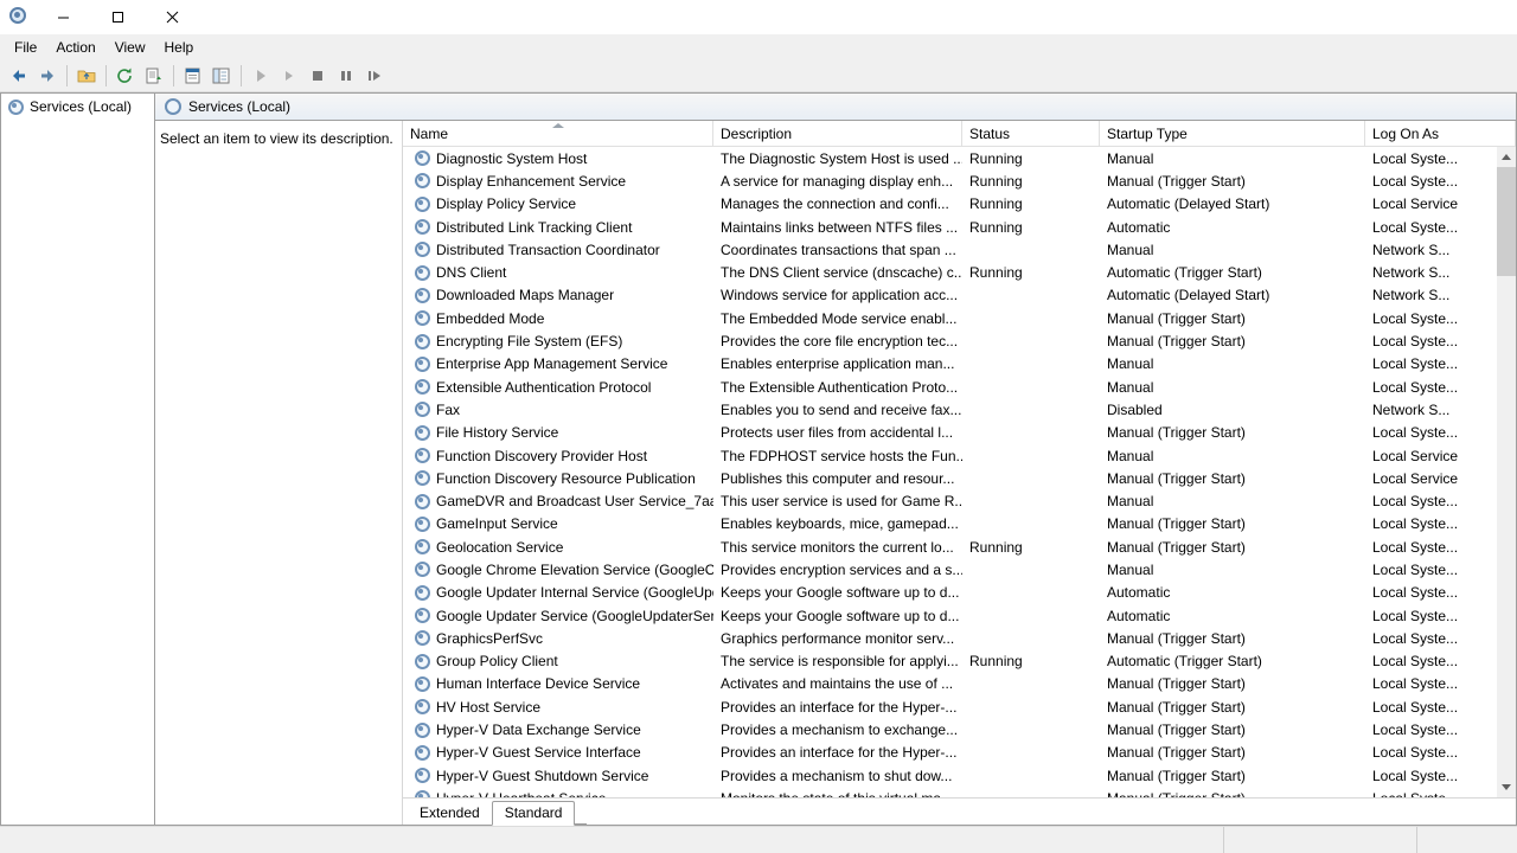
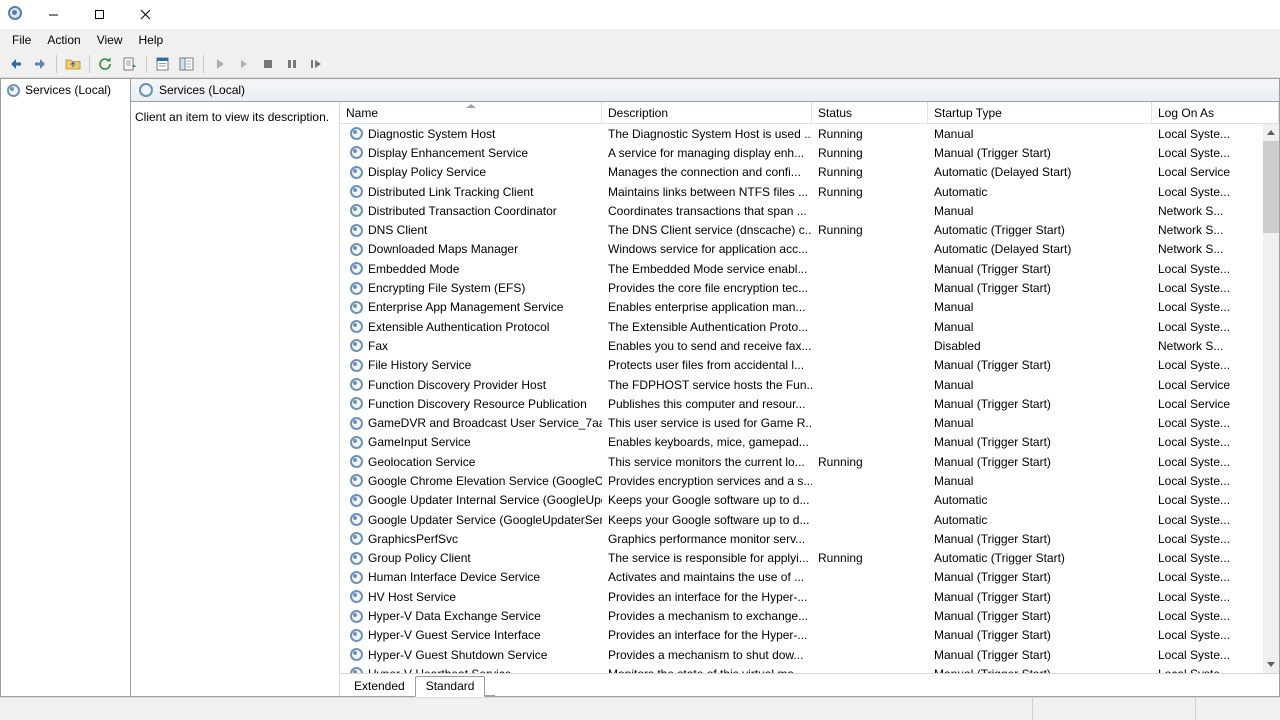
  File
  Action
  View
  Help
  Services (Local)
  Services (Local)
- Select an item to view its description.
+ Client an item to view its description.
  Name
  Description
  Status
  Startup Type
  Log On As
  Diagnostic System Host
  The Diagnostic System Host is used ..
  Running
  Manual
  Local Syste...
  Display Enhancement Service
  A service for managing display enh...
  Running
  Manual (Trigger Start)
  Local Syste...
  Display Policy Service
  Manages the connection and confi...
  Running
  Automatic (Delayed Start)
  Local Service
  Distributed Link Tracking Client
  Maintains links between NTFS files ...
  Running
  Automatic
  Local Syste...
  Distributed Transaction Coordinator
  Coordinates transactions that span ...
  Manual
  Network S...
  DNS Client
  The DNS Client service (dnscache) c..
  Running
  Automatic (Trigger Start)
  Network S...
  Downloaded Maps Manager
  Windows service for application acc...
  Automatic (Delayed Start)
  Network S...
  Embedded Mode
  The Embedded Mode service enabl...
  Manual (Trigger Start)
  Local Syste...
  Encrypting File System (EFS)
  Provides the core file encryption tec...
  Manual (Trigger Start)
  Local Syste...
  Enterprise App Management Service
  Enables enterprise application man...
  Manual
  Local Syste...
  Extensible Authentication Protocol
  The Extensible Authentication Proto...
  Manual
  Local Syste...
  Fax
  Enables you to send and receive fax...
  Disabled
  Network S...
  File History Service
  Protects user files from accidental l...
  Manual (Trigger Start)
  Local Syste...
  Function Discovery Provider Host
  The FDPHOST service hosts the Fun..
  Manual
  Local Service
  Function Discovery Resource Publication
  Publishes this computer and resour...
  Manual (Trigger Start)
  Local Service
  GameDVR and Broadcast User Service_7a
  This user service is used for Game R..
  Manual
  Local Syste...
  GameInput Service
  Enables keyboards, mice, gamepad...
  Manual (Trigger Start)
  Local Syste...
  Geolocation Service
  This service monitors the current lo...
  Running
  Manual (Trigger Start)
  Local Syste...
  Google Chrome Elevation Service (GoogleC
  Provides encryption services and a s...
  Manual
  Local Syste...
  Google Updater Internal Service (GoogleUp
  Keeps your Google software up to d...
  Automatic
  Local Syste...
  Google Updater Service (GoogleUpdaterSer
  Keeps your Google software up to d...
  Automatic
  Local Syste...
  GraphicsPerfSvc
  Graphics performance monitor serv...
  Manual (Trigger Start)
  Local Syste...
  Group Policy Client
  The service is responsible for applyi...
  Running
  Automatic (Trigger Start)
  Local Syste...
  Human Interface Device Service
  Activates and maintains the use of ...
  Manual (Trigger Start)
  Local Syste...
  HV Host Service
  Provides an interface for the Hyper-...
  Manual (Trigger Start)
  Local Syste...
  Hyper-V Data Exchange Service
  Provides a mechanism to exchange...
  Manual (Trigger Start)
  Local Syste...
  Hyper-V Guest Service Interface
  Provides an interface for the Hyper-...
  Manual (Trigger Start)
  Local Syste...
  Hyper-V Guest Shutdown Service
  Provides a mechanism to shut dow...
  Manual (Trigger Start)
  Local Syste...
  Extended
  Standard
